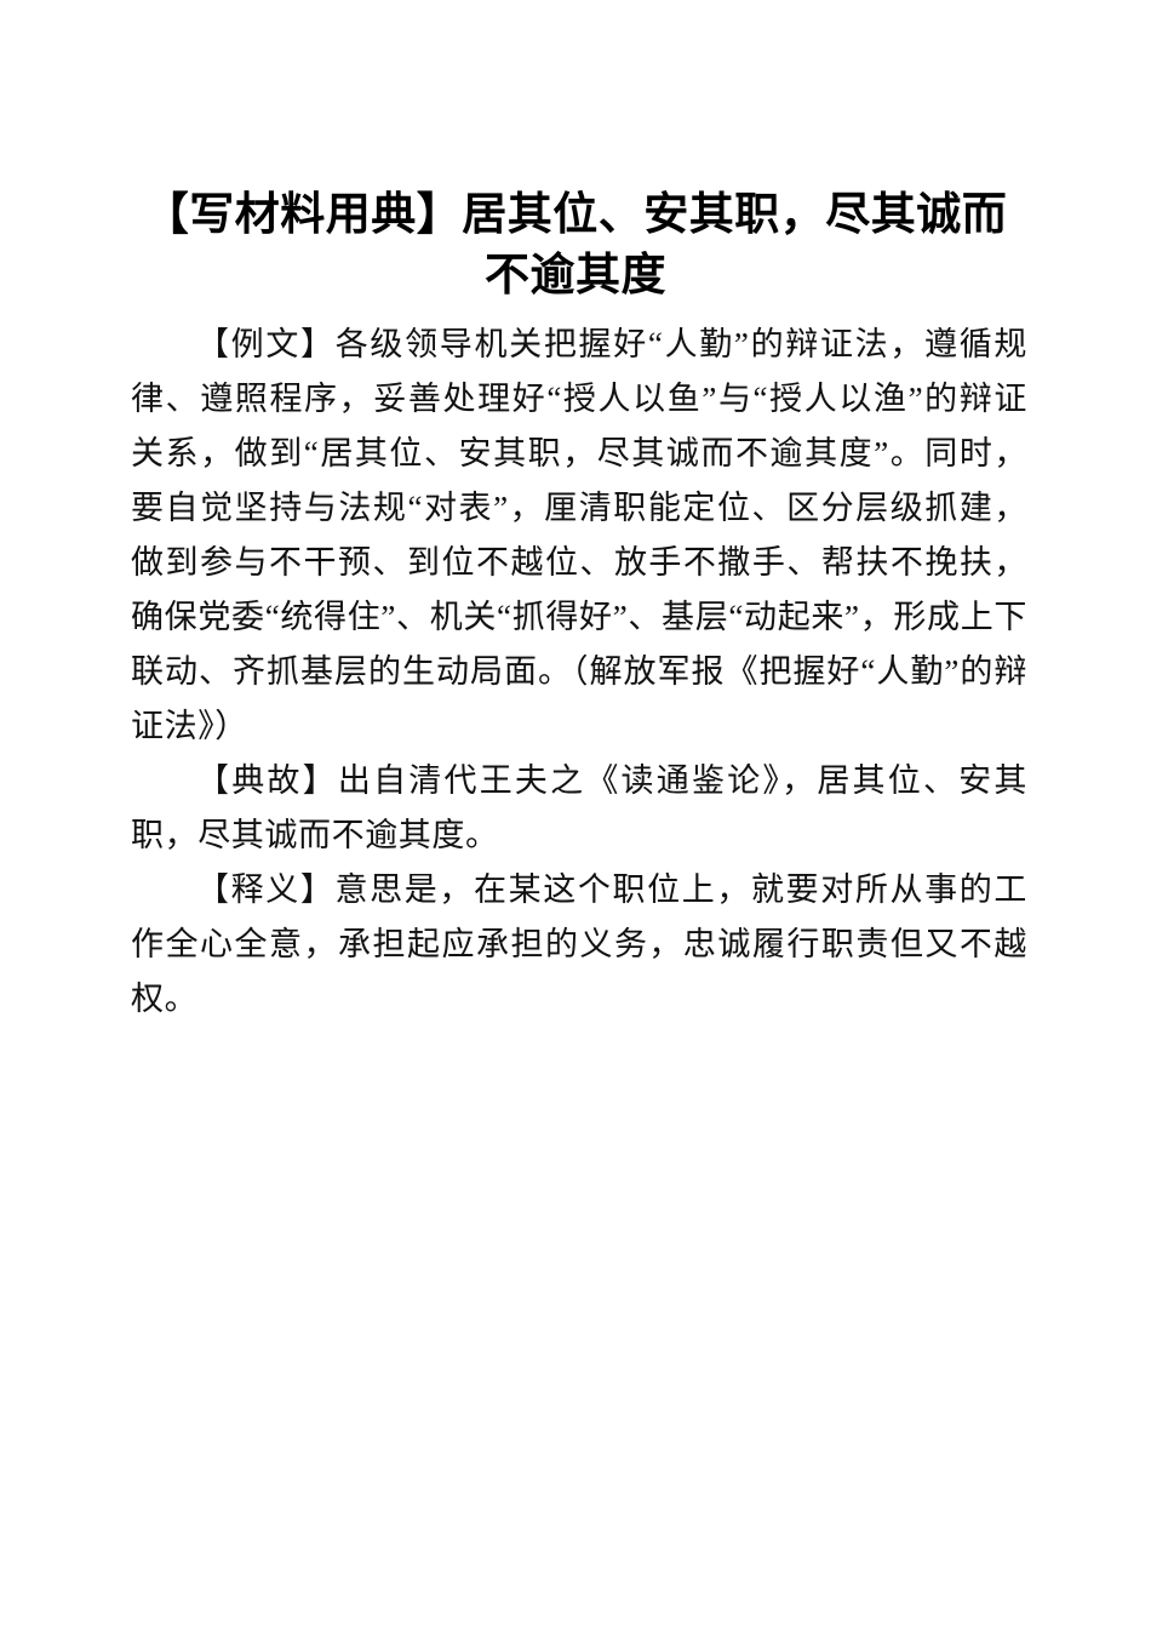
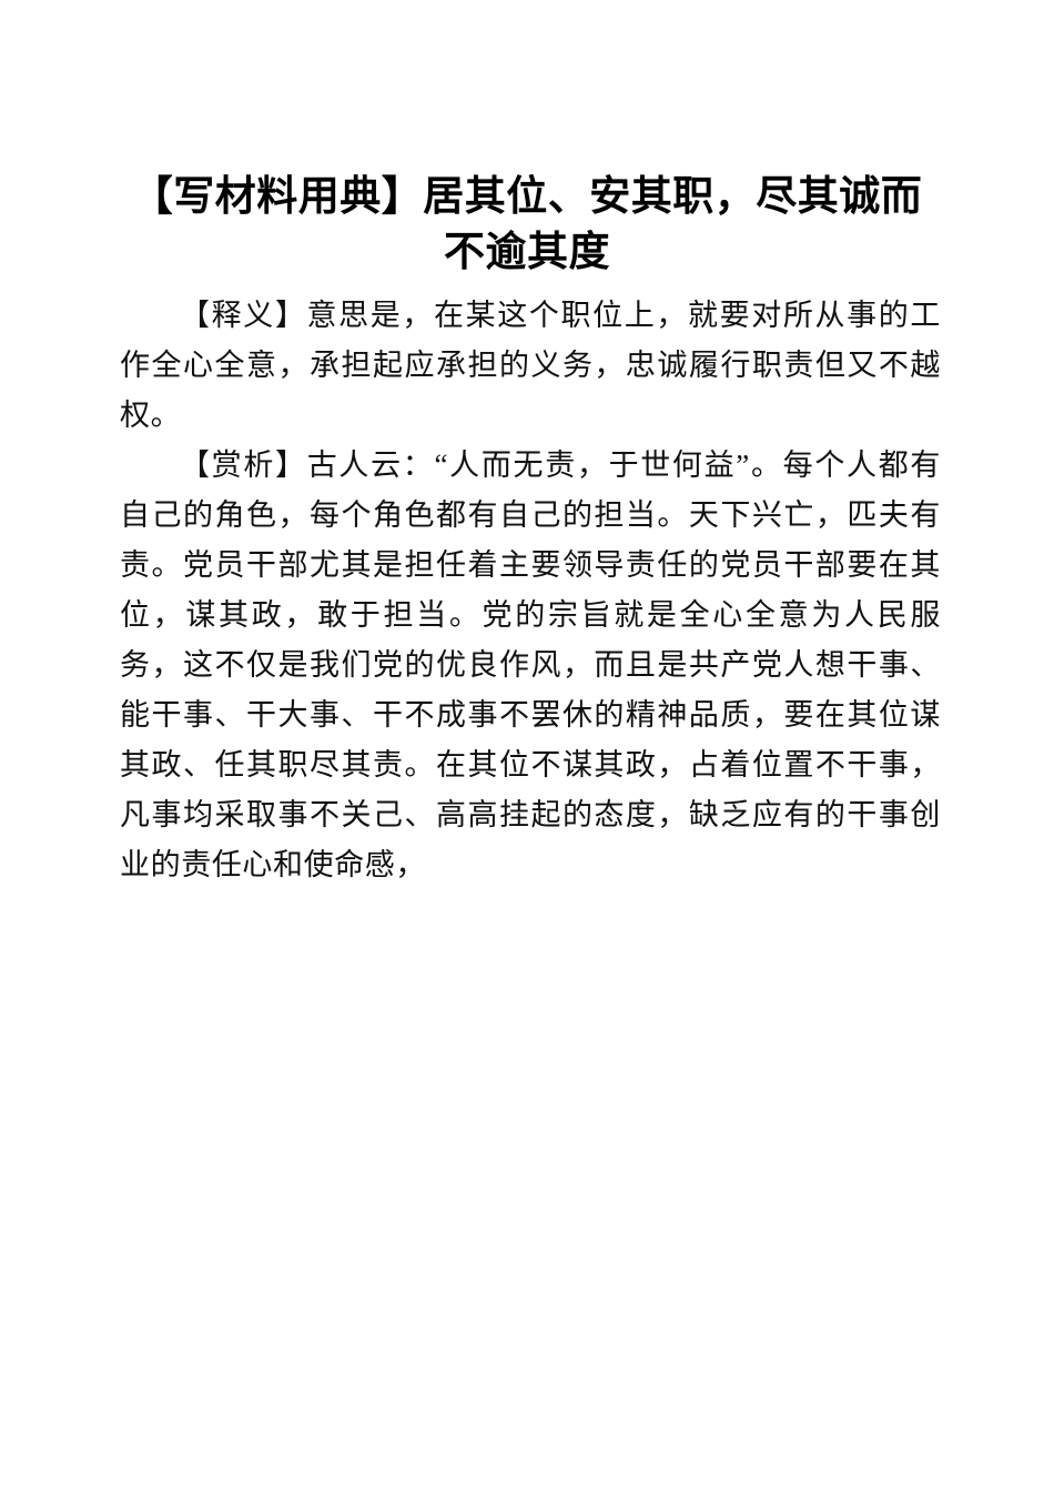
  【写材料用典】居其位、安其职，尽其诚而不逾其度
- 【例文】各级领导机关把握好“人勤”的辩证法，遵循规律、遵照程序，妥善处理好“授人以鱼”与“授人以渔”的辩证关系，做到“居其位、安其职，尽其诚而不逾其度”。同时，要自觉坚持与法规“对表”，厘清职能定位、区分层级抓建，做到参与不干预、到位不越位、放手不撒手、帮扶不挽扶，确保党委“统得住”、机关“抓得好”、基层“动起来”，形成上下联动、齐抓基层的生动局面。（解放军报《把握好“人勤”的辩证法》）
- 【典故】出自清代王夫之《读通鉴论》，居其位、安其职，尽其诚而不逾其度。
  【释义】意思是，在某这个职位上，就要对所从事的工作全心全意，承担起应承担的义务，忠诚履行职责但又不越权。
+ 【赏析】古人云：“人而无责，于世何益”。每个人都有自己的角色，每个角色都有自己的担当。天下兴亡，匹夫有责。党员干部尤其是担任着主要领导责任的党员干部要在其位，谋其政，敢于担当。党的宗旨就是全心全意为人民服务，这不仅是我们党的优良作风，而且是共产党人想干事、能干事、干大事、干不成事不罢休的精神品质，要在其位谋其政、任其职尽其责。在其位不谋其政，占着位置不干事，凡事均采取事不关己、高高挂起的态度，缺乏应有的干事创业的责任心和使命感，
